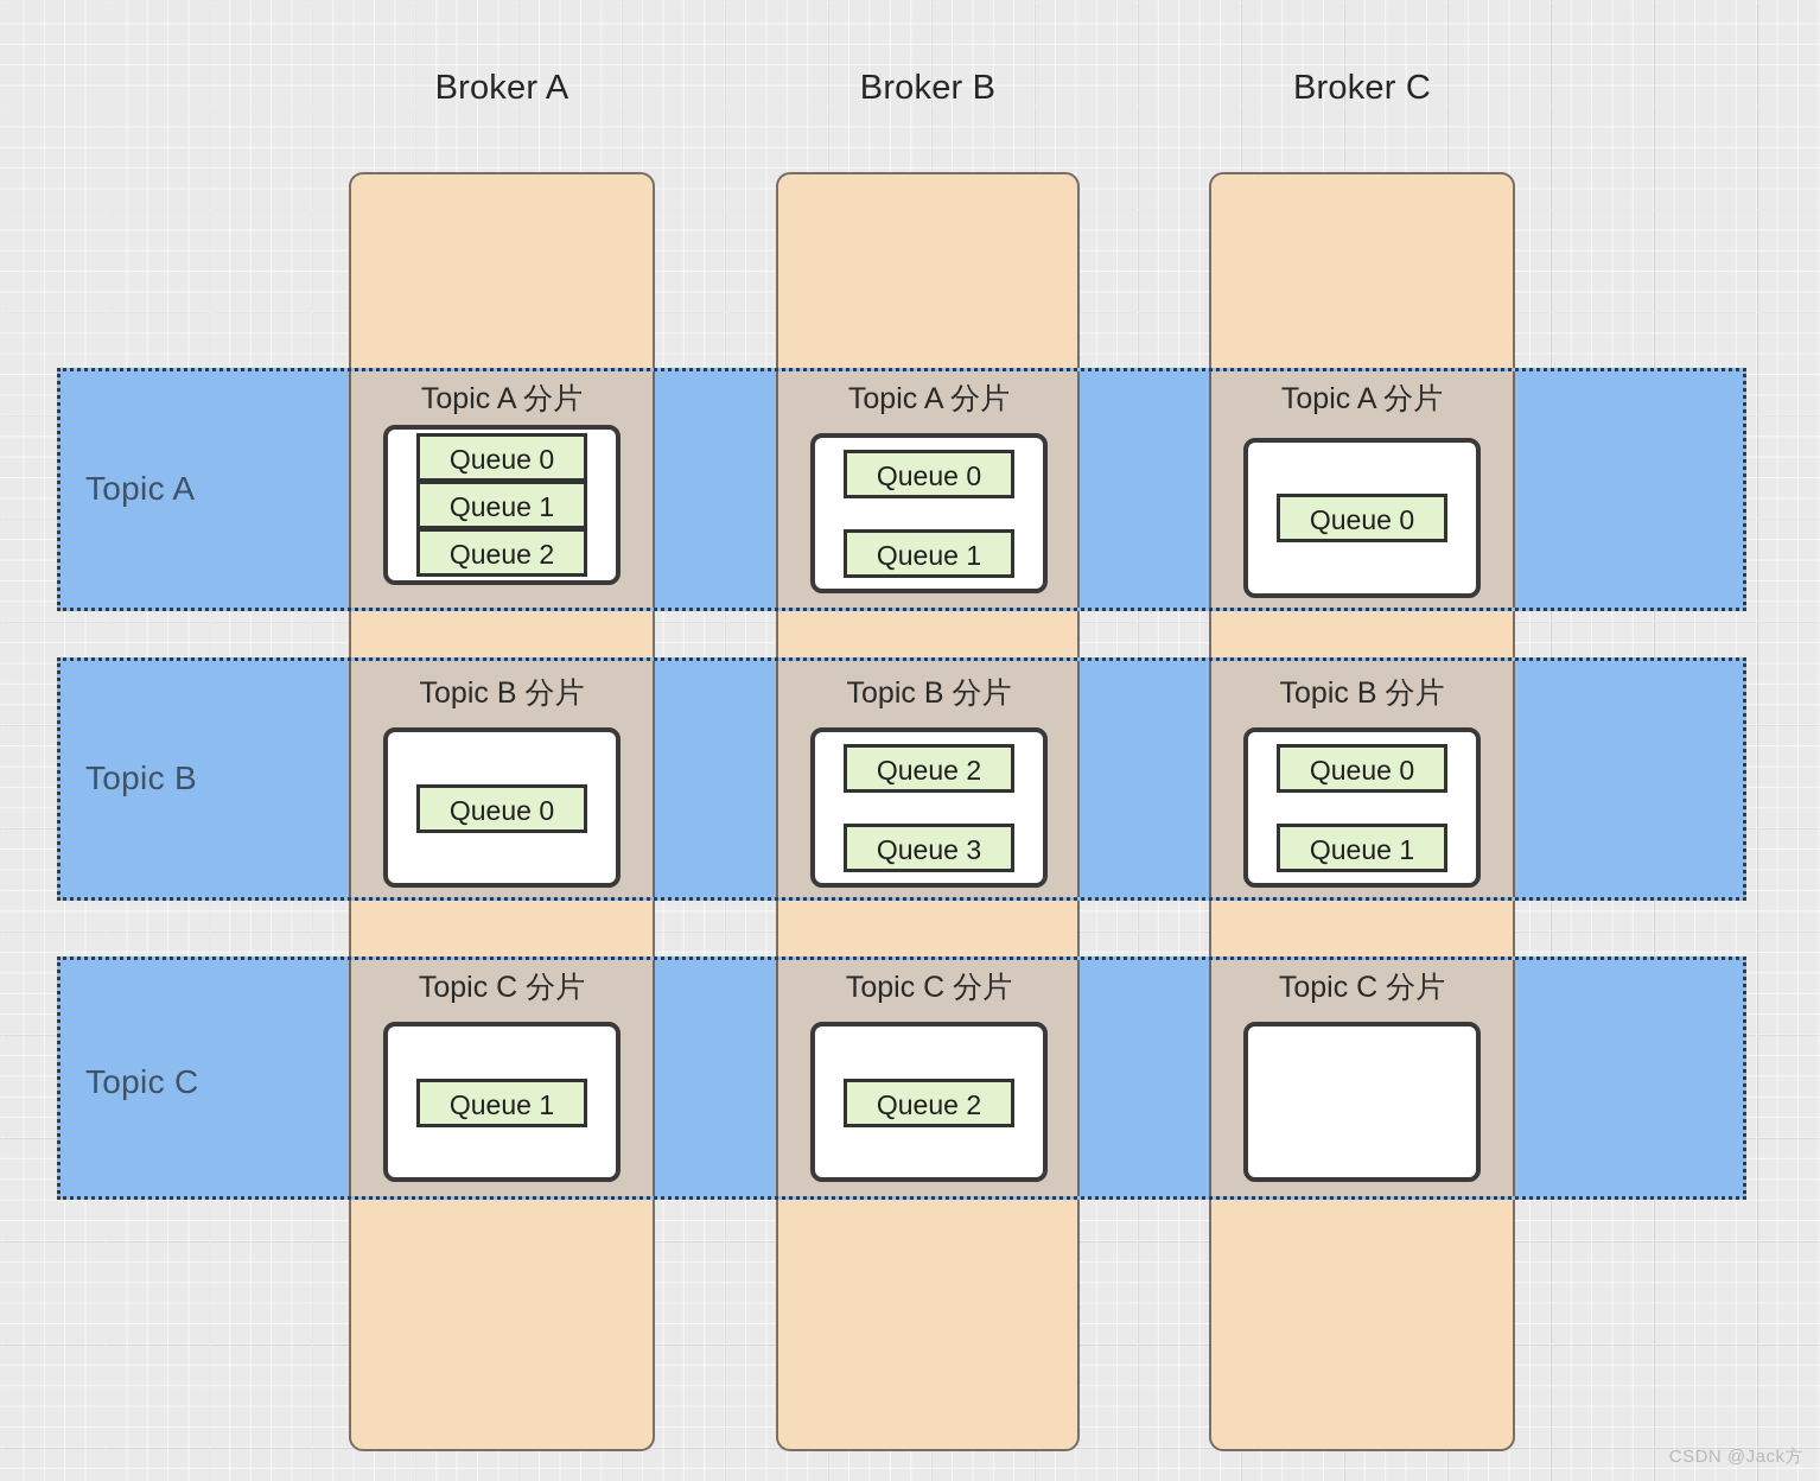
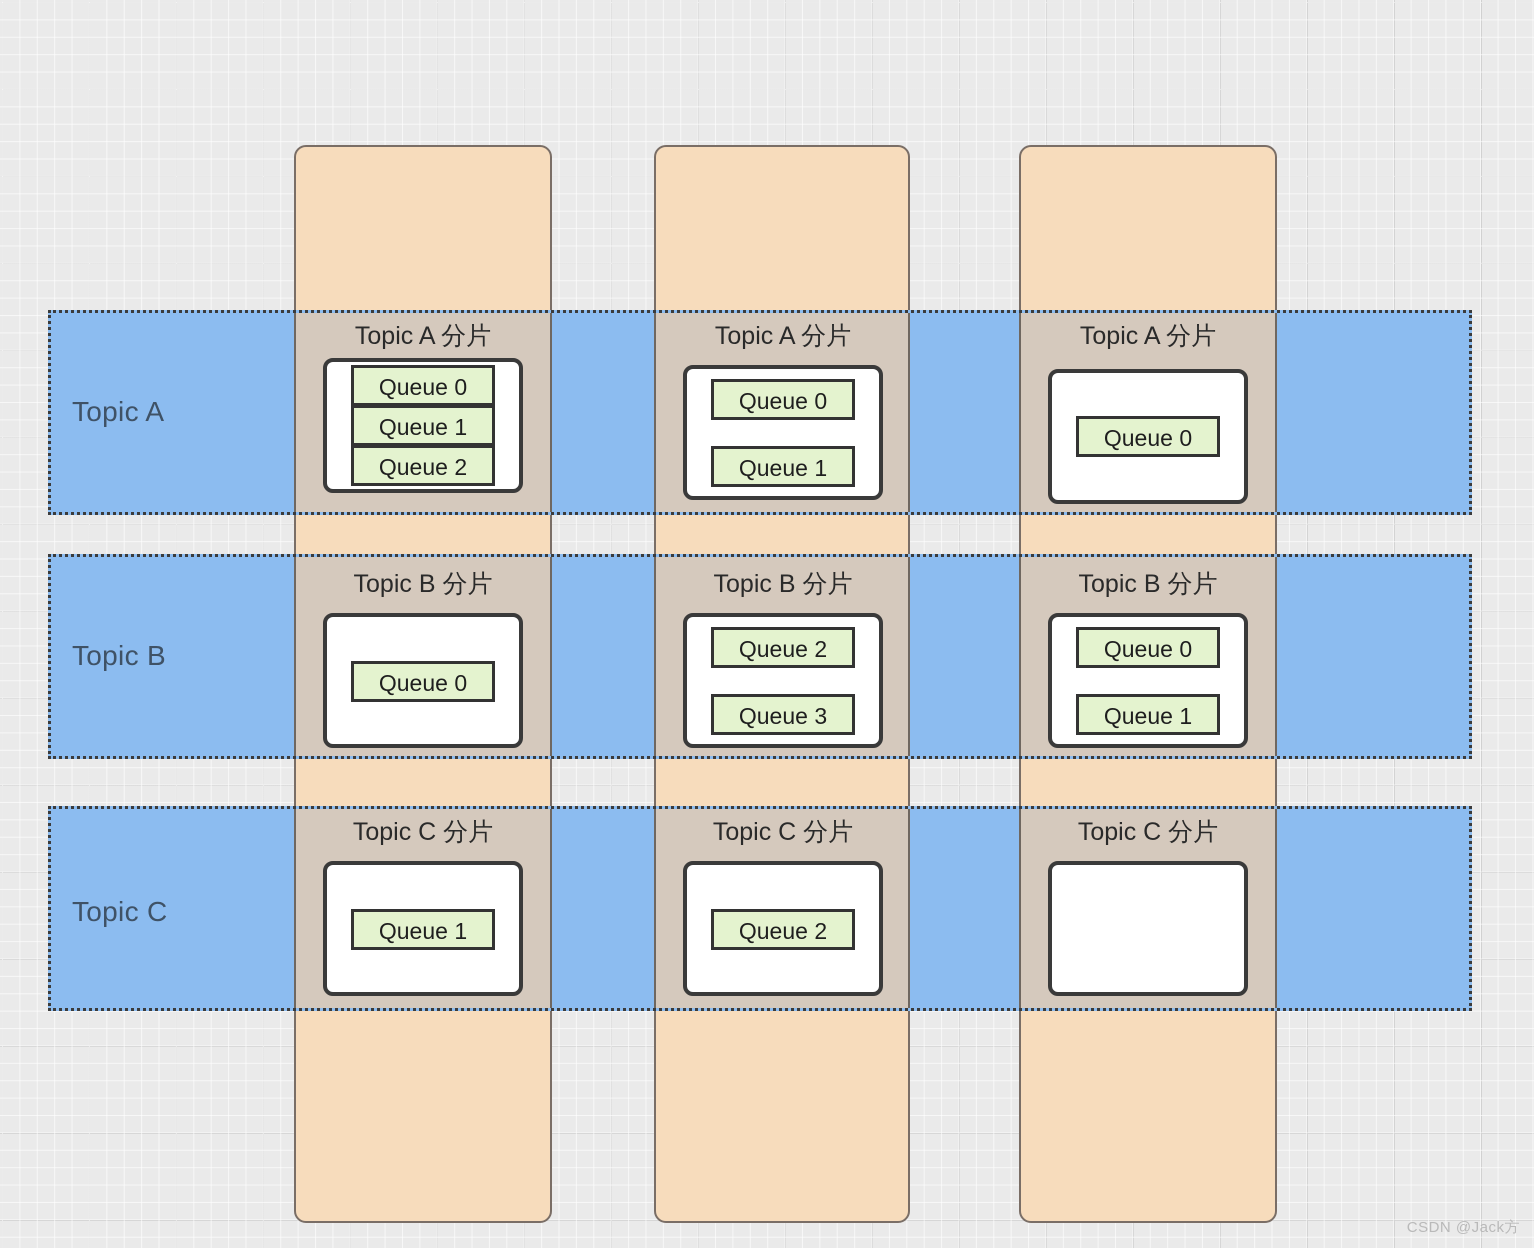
- Broker A
- Broker B
- Broker C
  Topic A
  Topic B
  Topic C
  Topic A 分片
  Queue 0
  Queue 1
  Queue 2
  Topic A 分片
  Queue 0
  Queue 1
  Topic A 分片
  Queue 0
  Topic B 分片
  Queue 0
  Topic B 分片
  Queue 2
  Queue 3
  Topic B 分片
  Queue 0
  Queue 1
  Topic C 分片
  Queue 1
  Topic C 分片
  Queue 2
  Topic C 分片
  CSDN @Jack方
